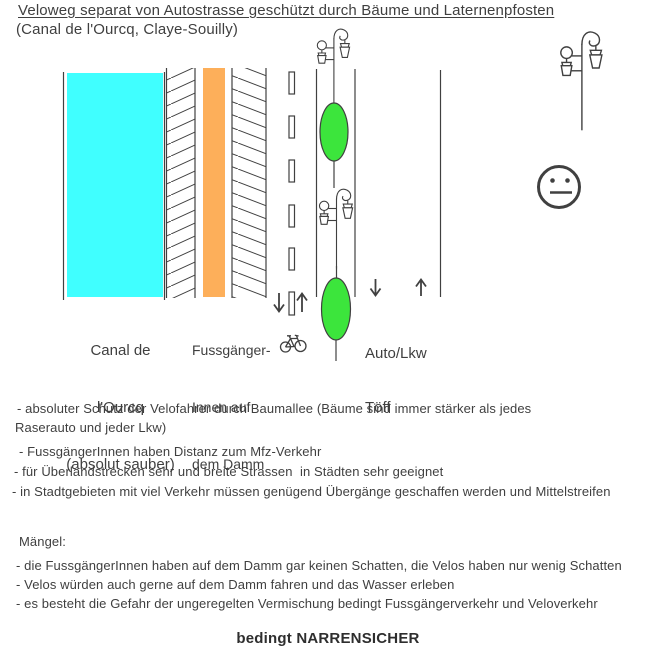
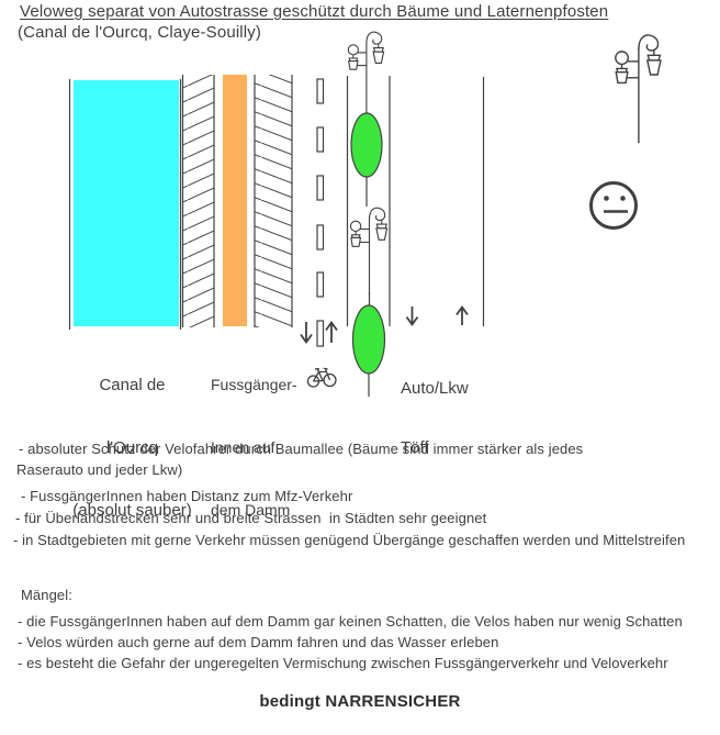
  Veloweg separat von Autostrasse geschützt durch Bäume und Laternenpfosten
  (Canal de l'Ourcq, Claye-Souilly)
  Canal de
  l'Ourcq
  (absolut sauber)
  Fussgänger-
  Innen auf
  dem Damm
  Auto/Lkw
  Töff
  - absoluter Schutz der Velofahrer durch Baumallee (Bäume sind immer stärker als jedes
  Raserauto und jeder Lkw)
  - FussgängerInnen haben Distanz zum Mfz-Verkehr
  - für Überlandstrecken sehr und breite Strassen in Städten sehr geeignet
- - in Stadtgebieten mit viel Verkehr müssen genügend Übergänge geschaffen werden und Mittelstreifen
+ - in Stadtgebieten mit gerne Verkehr müssen genügend Übergänge geschaffen werden und Mittelstreifen
  Mängel:
  - die FussgängerInnen haben auf dem Damm gar keinen Schatten, die Velos haben nur wenig Schatten
  - Velos würden auch gerne auf dem Damm fahren und das Wasser erleben
- - es besteht die Gefahr der ungeregelten Vermischung bedingt Fussgängerverkehr und Veloverkehr
+ - es besteht die Gefahr der ungeregelten Vermischung zwischen Fussgängerverkehr und Veloverkehr
  bedingt NARRENSICHER
